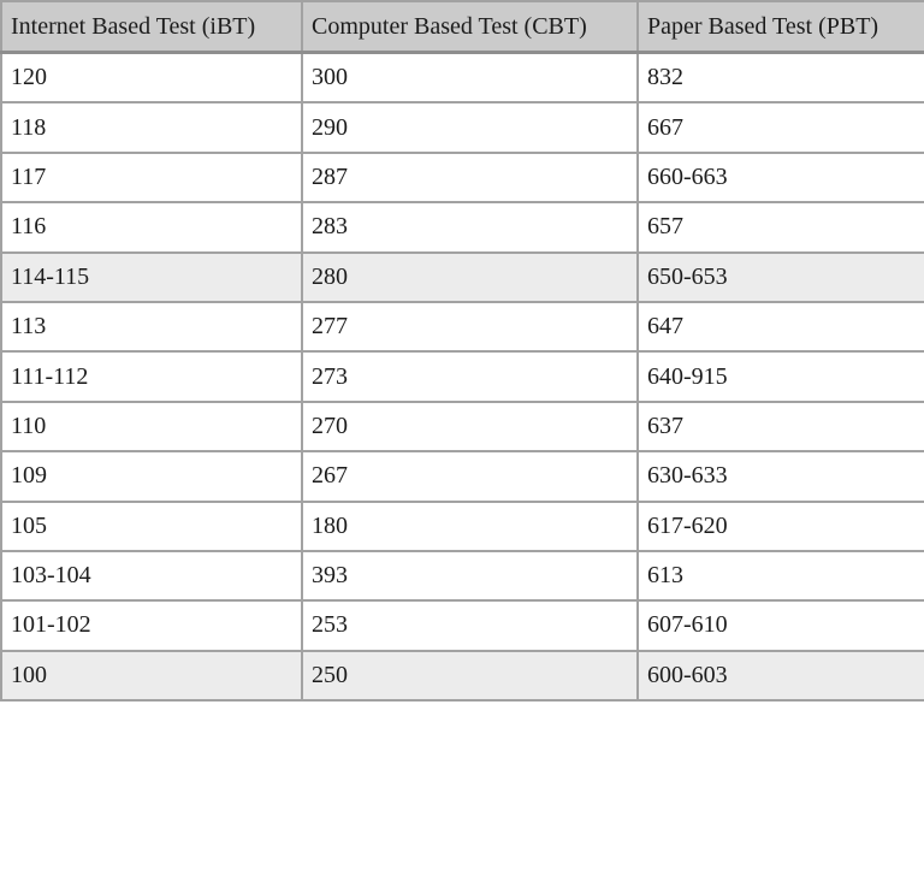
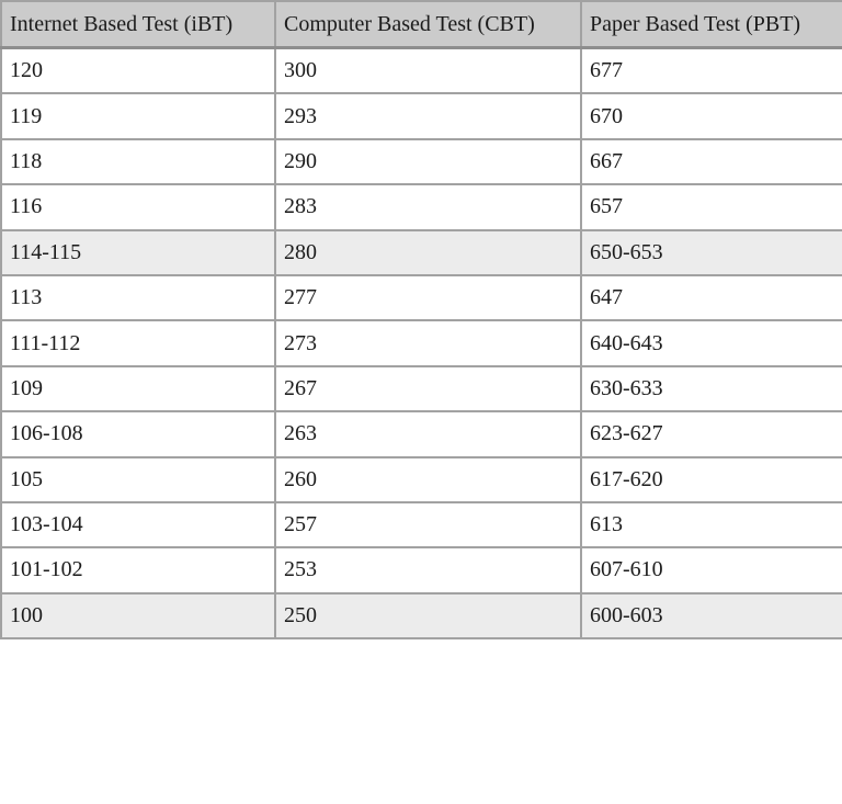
  Internet Based Test (iBT)	Computer Based Test (CBT)	Paper Based Test (PBT)
- 120	300	832
+ 120	300	677
+ 119	293	670
  118	290	667
- 117	287	660-663
  116	283	657
  114-115	280	650-653
  113	277	647
- 111-112	273	640-915
+ 111-112	273	640-643
- 110	270	637
  109	267	630-633
+ 106-108	263	623-627
- 105	180	617-620
+ 105	260	617-620
- 103-104	393	613
+ 103-104	257	613
  101-102	253	607-610
  100	250	600-603
